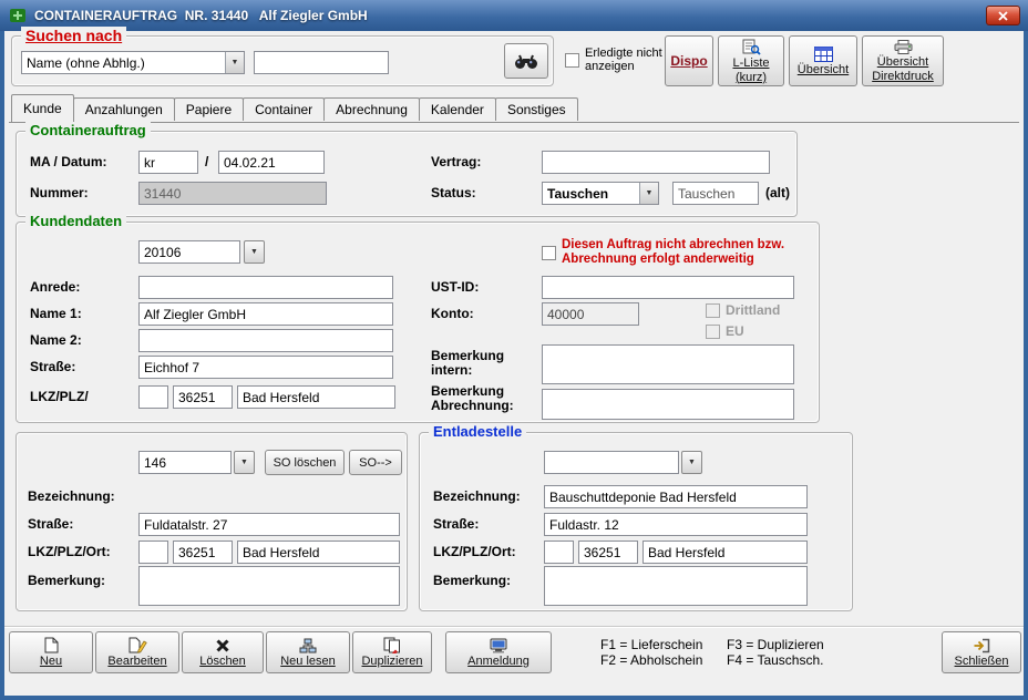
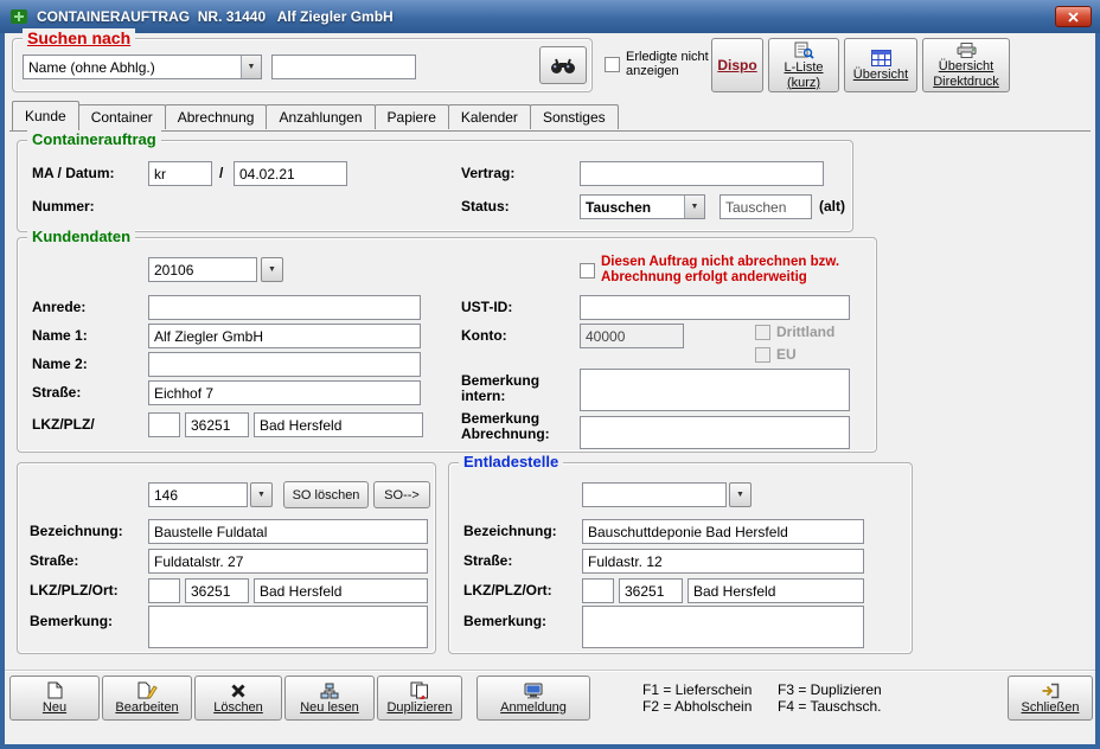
  CONTAINERAUFTRAG NR. 31440 Alf Ziegler GmbH
  Suchen nach
  Name (ohne Abhlg.)
  Erledigte nicht anzeigen
  Dispo
  L-Liste
  (kurz)
  Übersicht
  Übersicht
  Direktdruck
  Kunde
- Anzahlungen
+ Container
- Papiere
+ Abrechnung
- Container
+ Anzahlungen
- Abrechnung
+ Papiere
  Kalender
  Sonstiges
  Containerauftrag
  MA / Datum:
  kr
  /
  04.02.21
  Vertrag:
  Nummer:
- 31440
  Status:
  Tauschen
  Tauschen
  (alt)
  Kundendaten
  20106
  Diesen Auftrag nicht abrechnen bzw.
  Abrechnung erfolgt anderweitig
  Anrede:
  UST-ID:
  Name 1:
  Alf Ziegler GmbH
  Konto:
  40000
  Drittland
  EU
  Name 2:
  Straße:
  Eichhof 7
  Bemerkung intern:
  LKZ/PLZ/
  36251
  Bad Hersfeld
  Bemerkung Abrechnung:
  146
  SO löschen
  SO-->
  Bezeichnung:
+ Baustelle Fuldatal
  Straße:
  Fuldatalstr. 27
  LKZ/PLZ/Ort:
  36251
  Bad Hersfeld
  Bemerkung:
  Entladestelle
  Bezeichnung:
  Bauschuttdeponie Bad Hersfeld
  Straße:
  Fuldastr. 12
  LKZ/PLZ/Ort:
  36251
  Bad Hersfeld
  Bemerkung:
  Neu
  Bearbeiten
  Löschen
  Neu lesen
  Duplizieren
  Anmeldung
  F1 = Lieferschein
  F3 = Duplizieren
  F2 = Abholschein
  F4 = Tauschsch.
  Schließen
